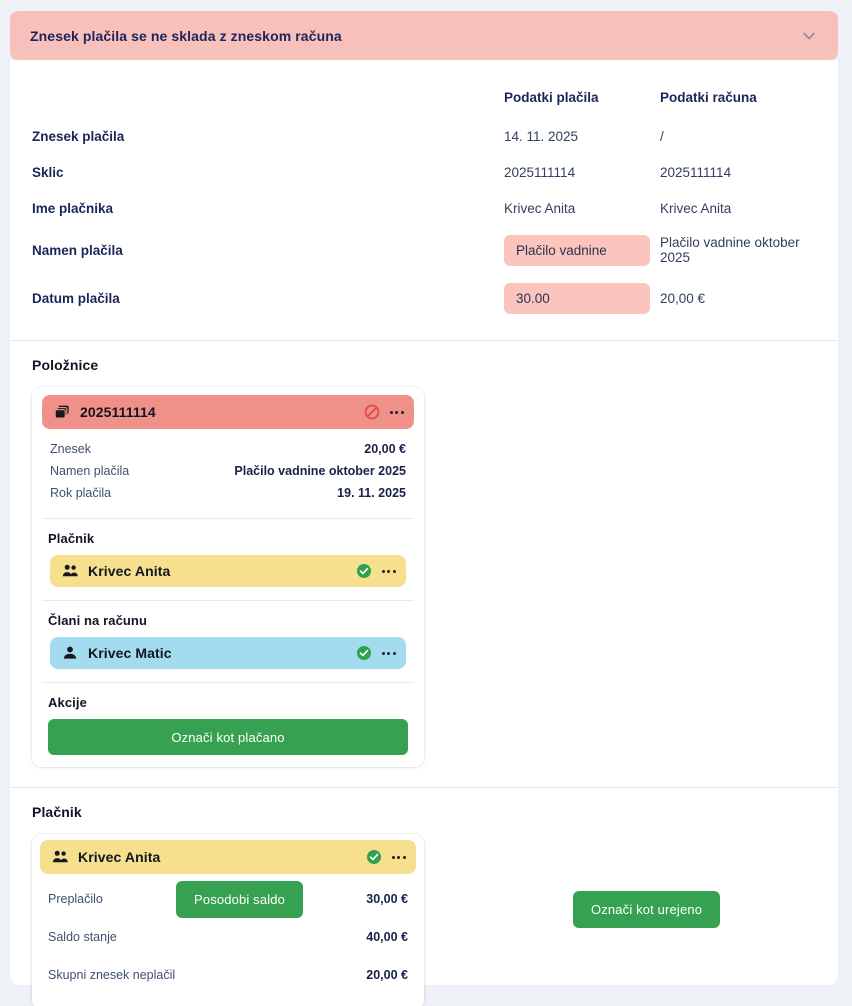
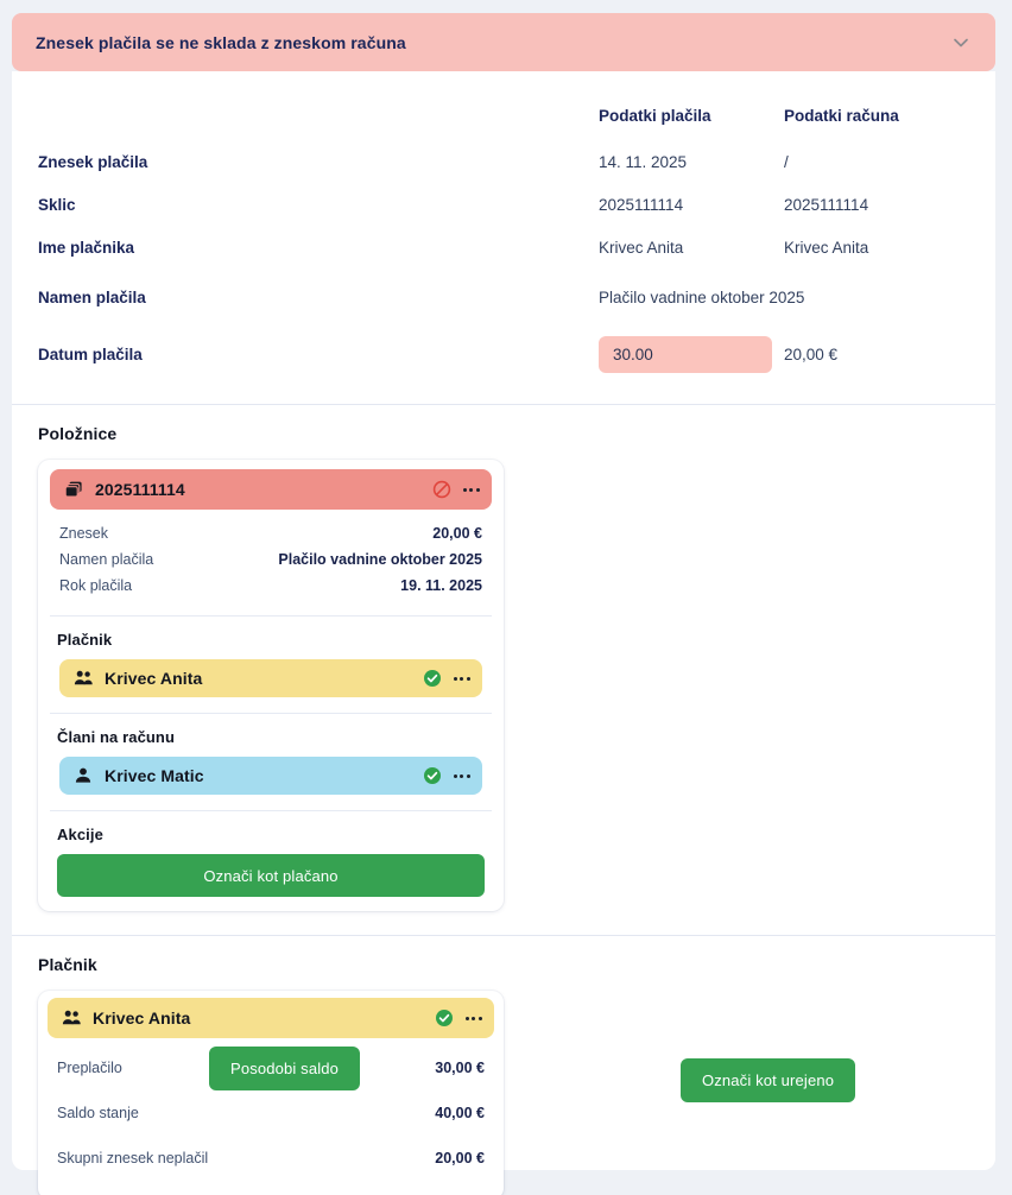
  Znesek plačila se ne sklada z zneskom računa
  Podatki plačila
  Podatki računa
  Znesek plačila
  14. 11. 2025
  /
  Sklic
  2025111114
  2025111114
  Ime plačnika
  Krivec Anita
  Krivec Anita
  Namen plačila
- Plačilo vadnine
  Plačilo vadnine oktober 2025
  Datum plačila
  30.00
  20,00 €
  Položnice
  2025111114
  Znesek
  20,00 €
  Namen plačila
  Plačilo vadnine oktober 2025
  Rok plačila
  19. 11. 2025
  Plačnik
  Krivec Anita
  Člani na računu
  Krivec Matic
  Akcije
  Označi kot plačano
  Plačnik
  Krivec Anita
  Preplačilo
  Posodobi saldo
  30,00 €
  Saldo stanje
  40,00 €
  Skupni znesek neplačil
  20,00 €
  Označi kot urejeno
